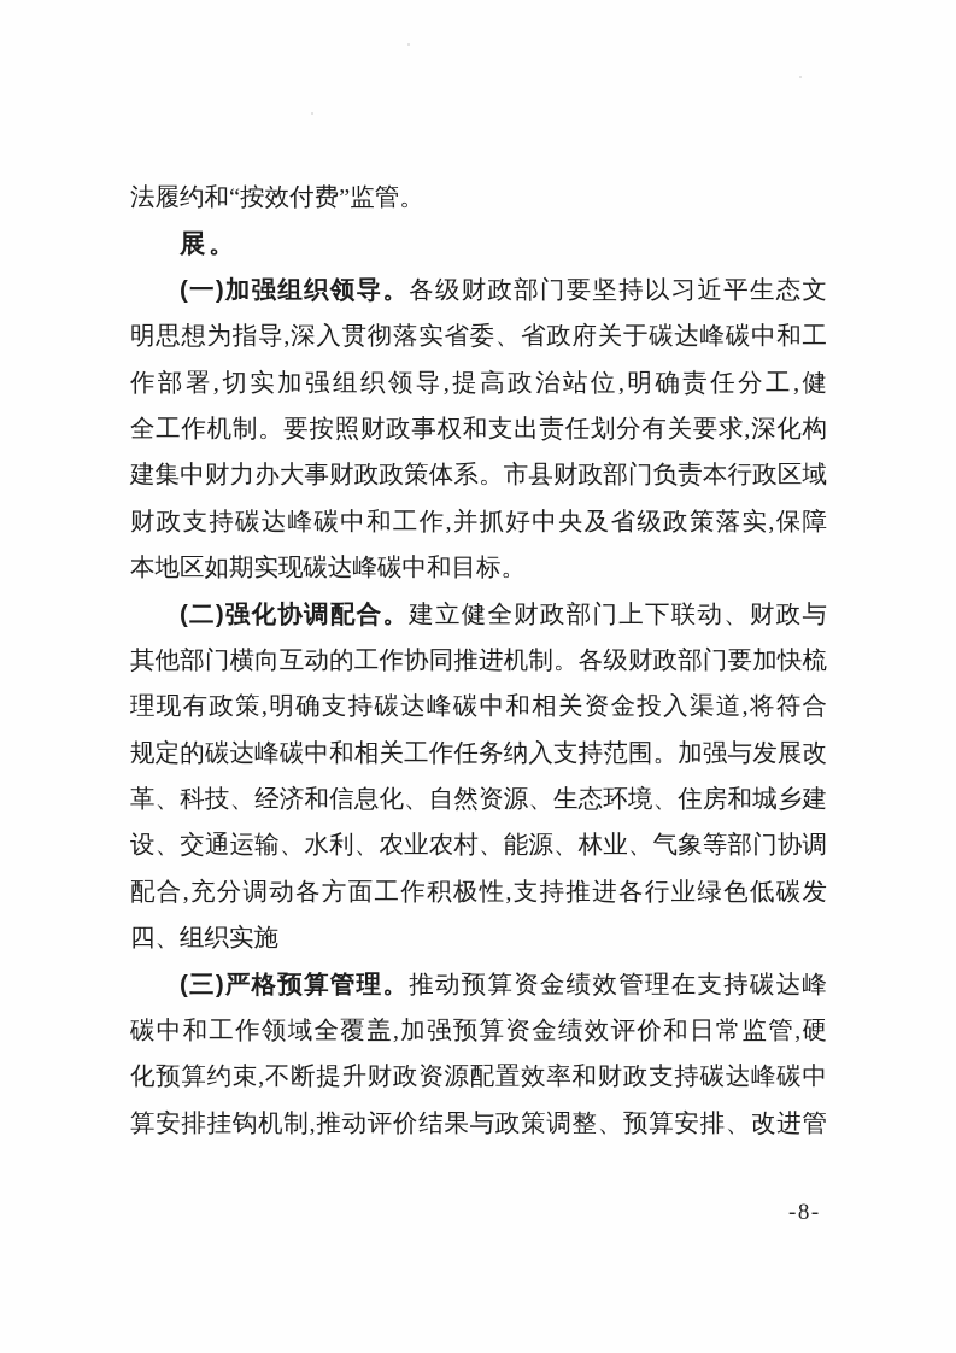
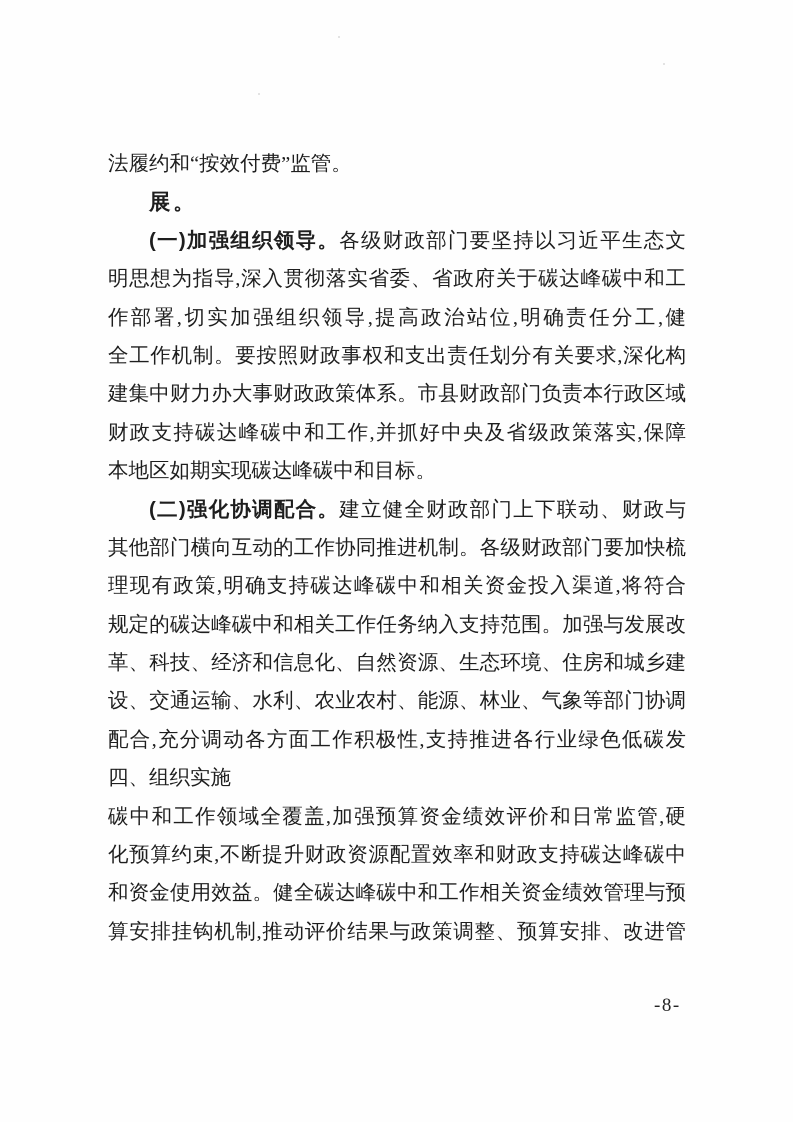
  法履约和“按效付费”监管。
  展。
  (一)加强组织领导。各级财政部门要坚持以习近平生态文
  明思想为指导,深入贯彻落实省委、省政府关于碳达峰碳中和工
  作部署,切实加强组织领导,提高政治站位,明确责任分工,健
  全工作机制。要按照财政事权和支出责任划分有关要求,深化构
  建集中财力办大事财政政策体系。市县财政部门负责本行政区域
  财政支持碳达峰碳中和工作,并抓好中央及省级政策落实,保障
  本地区如期实现碳达峰碳中和目标。
  (二)强化协调配合。建立健全财政部门上下联动、财政与
  其他部门横向互动的工作协同推进机制。各级财政部门要加快梳
  理现有政策,明确支持碳达峰碳中和相关资金投入渠道,将符合
  规定的碳达峰碳中和相关工作任务纳入支持范围。加强与发展改
  革、科技、经济和信息化、自然资源、生态环境、住房和城乡建
  设、交通运输、水利、农业农村、能源、林业、气象等部门协调
  配合,充分调动各方面工作积极性,支持推进各行业绿色低碳发
  四、组织实施
- (三)严格预算管理。推动预算资金绩效管理在支持碳达峰
  碳中和工作领域全覆盖,加强预算资金绩效评价和日常监管,硬
  化预算约束,不断提升财政资源配置效率和财政支持碳达峰碳中
+ 和资金使用效益。健全碳达峰碳中和工作相关资金绩效管理与预
  算安排挂钩机制,推动评价结果与政策调整、预算安排、改进管
  -8-
